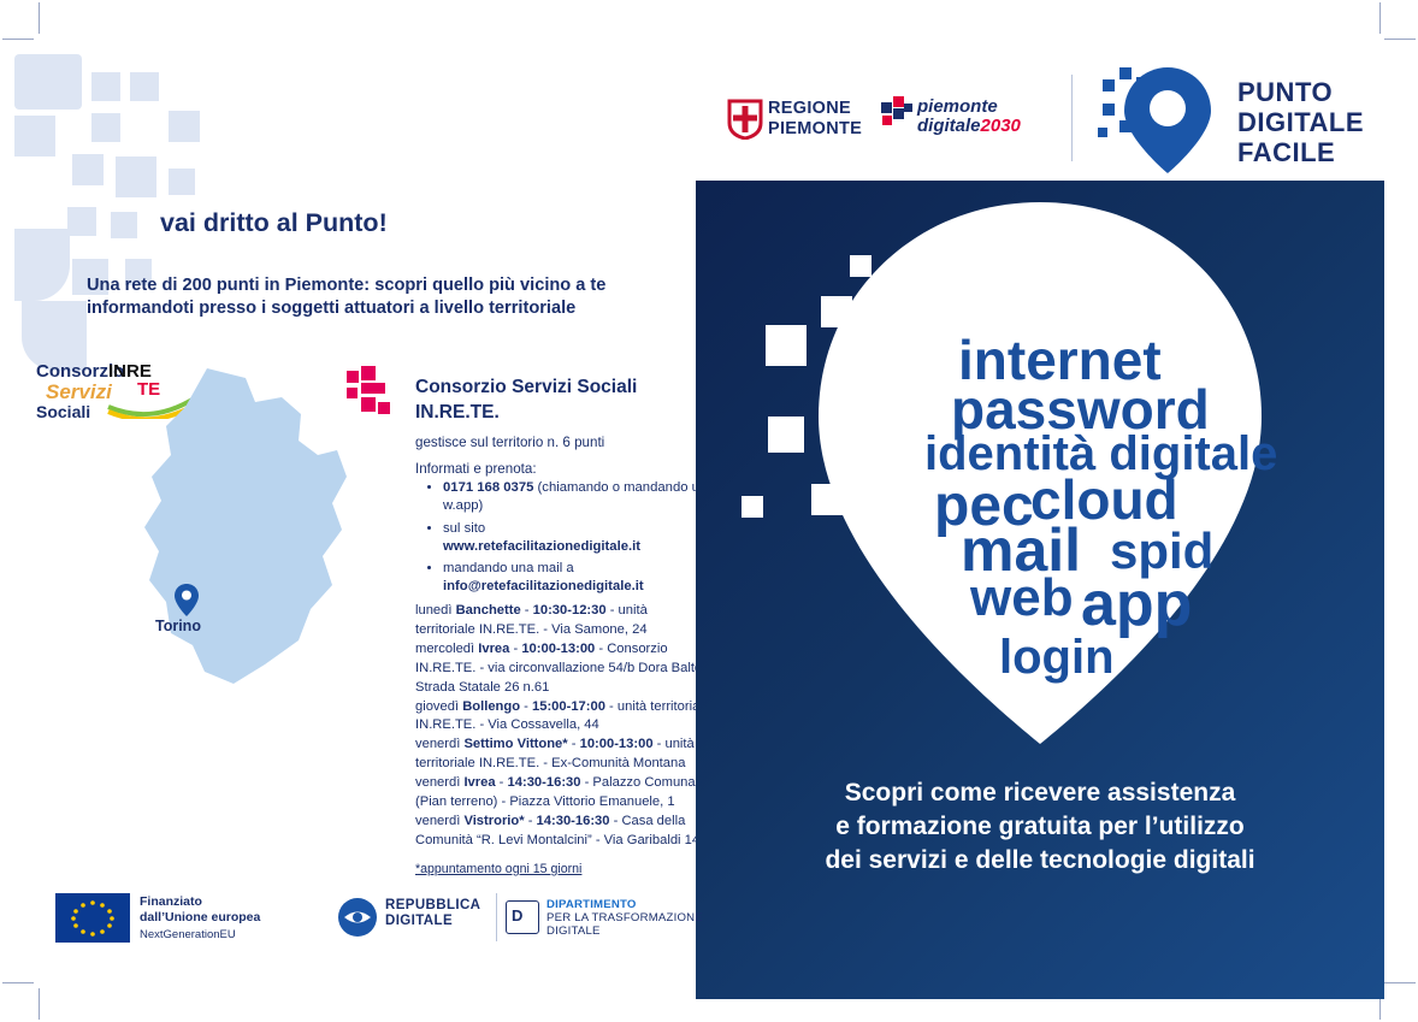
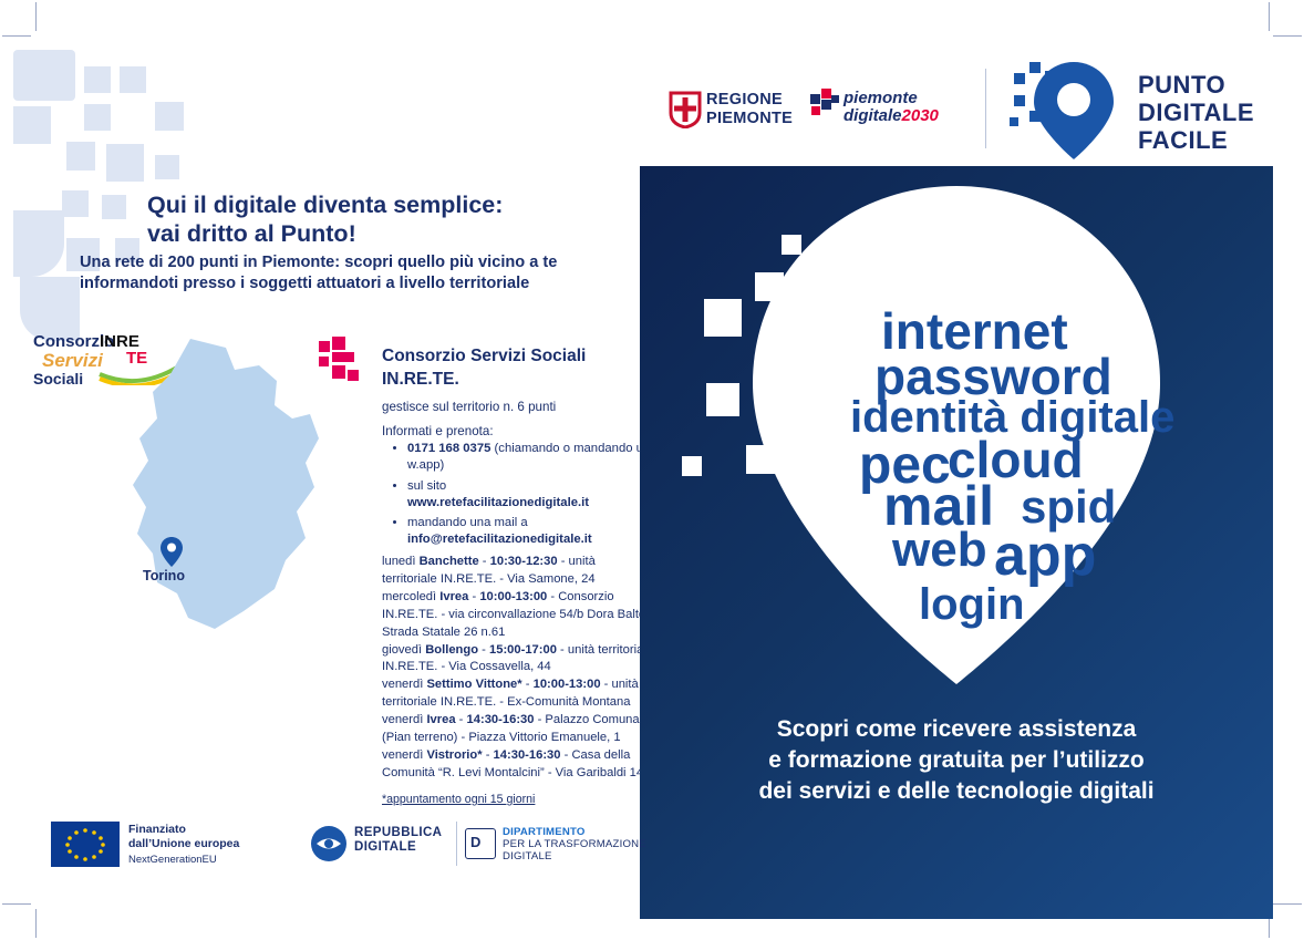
  REGIONE
  PIEMONTE
  piemonte
  digitale2030
  PUNTO
  DIGITALE
  FACILE
+ Qui il digitale diventa semplice:
  vai dritto al Punto!
  Una rete di 200 punti in Piemonte: scopri quello più vicino a te
  informandoti presso i soggetti attuatori a livello territoriale
  Consorzio
  Servizi
  Sociali
  INRE
  TE
  Torino
  Consorzio Servizi Sociali
  IN.RE.TE.
  gestisce sul territorio n. 6 punti
  Informati e prenota:
  0171 168 0375 (chiamando o mandando w.app)
  sul sito
  www.retefacilitazionedigitale.it
  mandando una mail a
  info@retefacilitazionedigitale.it
  lunedì Banchette - 10:30-12:30 - unità territoriale IN.RE.TE. - Via Samone, 24
  mercoledì Ivrea - 10:00-13:00 - Consorzio IN.RE.TE. - via circonvallazione 54/b Dora Balt Strada Statale 26 n.61
  giovedì Bollengo - 15:00-17:00 - unità territori IN.RE.TE. - Via Cossavella, 44
  venerdì Settimo Vittone* - 10:00-13:00 - unità territoriale IN.RE.TE. - Ex-Comunità Montana
  venerdì Ivrea - 14:30-16:30 - Palazzo Comuna (Pian terreno) - Piazza Vittorio Emanuele, 1
  venerdì Vistrorio* - 14:30-16:30 - Casa della Comunità “R. Levi Montalcini” - Via Garibaldi 1
  *appuntamento ogni 15 giorni
  internet
  password
  identità digitale
  pec
  cloud
  mail
  spid
  web
  app
  login
  Scopri come ricevere assistenza
  e formazione gratuita per l’utilizzo
  dei servizi e delle tecnologie digitali
  Finanziato
  dall’Unione europea
  NextGenerationEU
  REPUBBLICA
  DIGITALE
  D
  DIPARTIMENTO
  PER LA TRASFORMAZIONE
  DIGITALE
